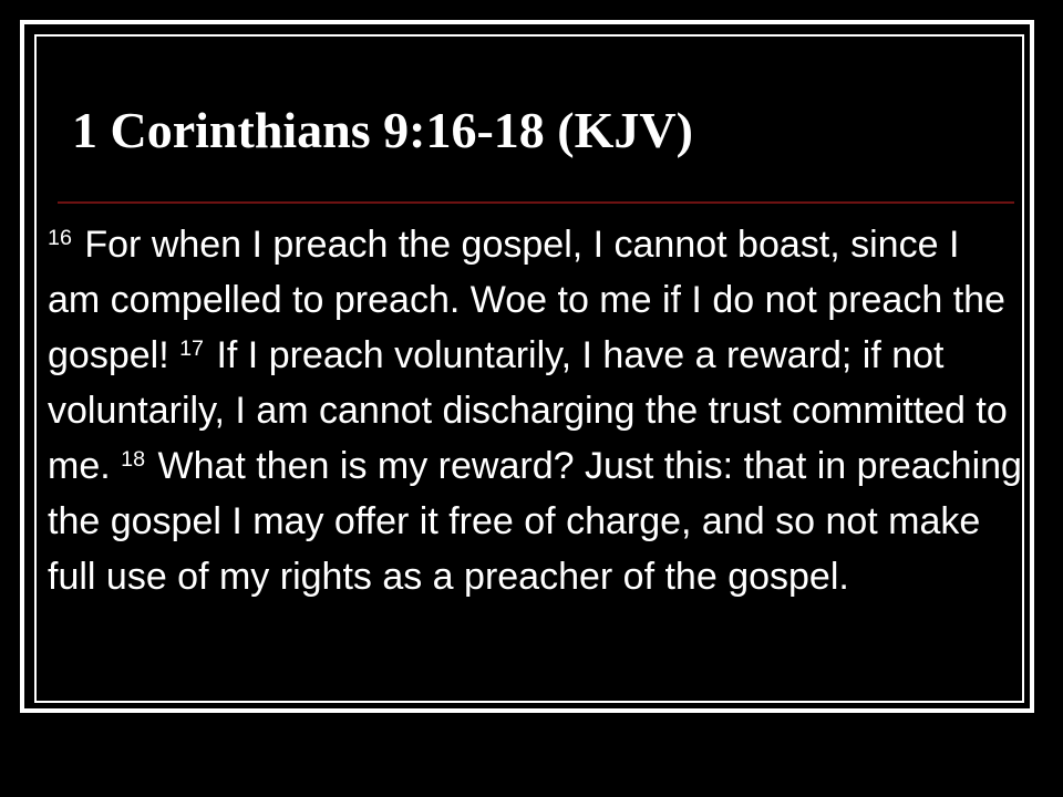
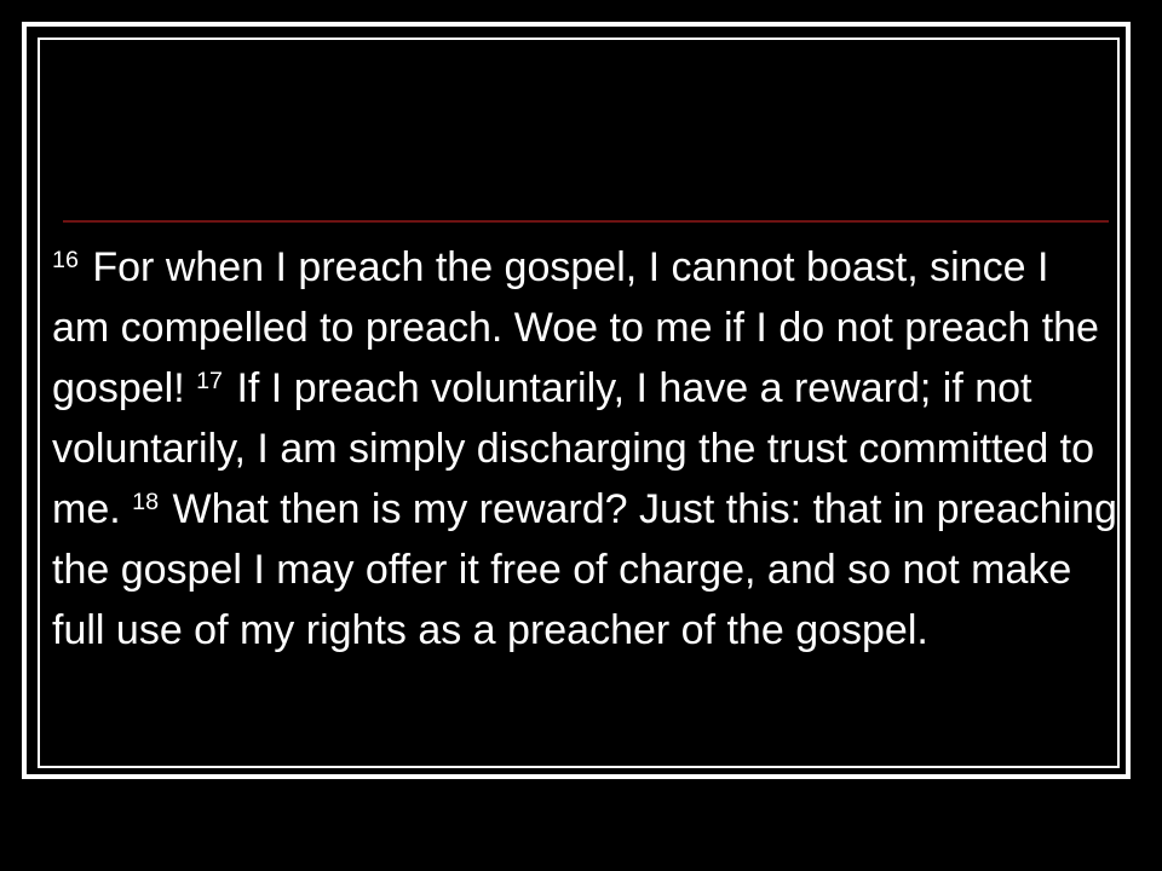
- 1 Corinthians 9:16-18 (KJV)
- 16 For when I preach the gospel, I cannot boast, since I am compelled to preach. Woe to me if I do not preach the gospel! 17 If I preach voluntarily, I have a reward; if not voluntarily, I am cannot discharging the trust committed to me. 18 What then is my reward? Just this: that in preaching the gospel I may offer it free of charge, and so not make full use of my rights as a preacher of the gospel.
+ 16 For when I preach the gospel, I cannot boast, since I am compelled to preach. Woe to me if I do not preach the gospel! 17 If I preach voluntarily, I have a reward; if not voluntarily, I am simply discharging the trust committed to me. 18 What then is my reward? Just this: that in preaching the gospel I may offer it free of charge, and so not make full use of my rights as a preacher of the gospel.
